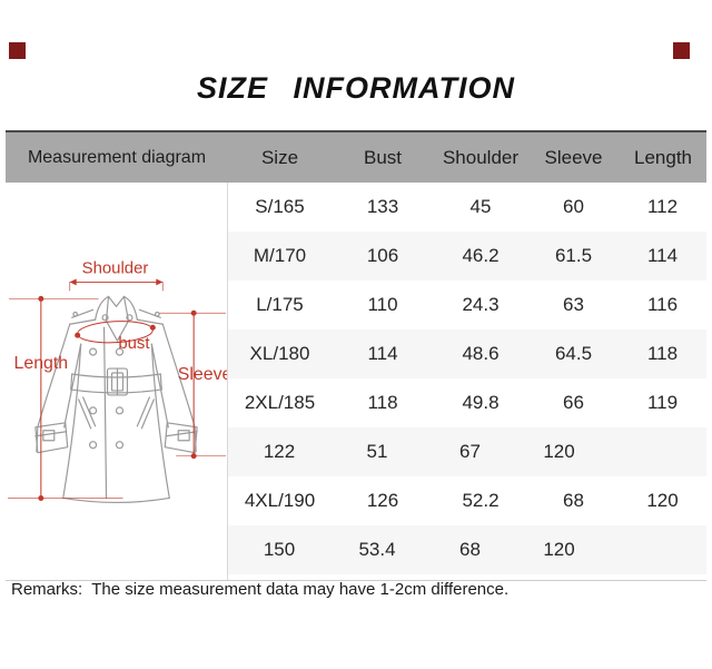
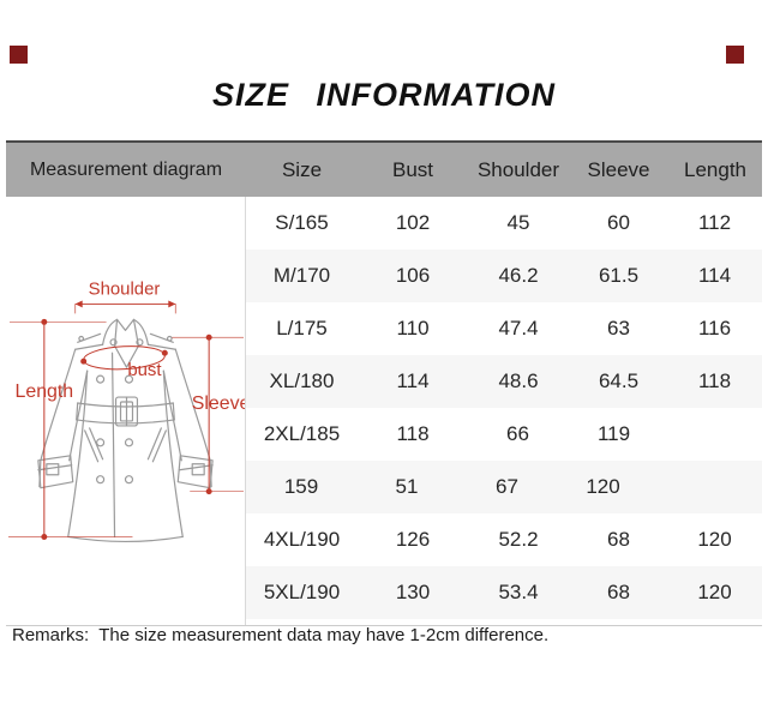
  SIZE INFORMATION
  Measurement diagram
  Size
  Bust
  Shoulder
  Sleeve
  Length
  Shoulder
  bust
  Length
  Sleeve
  S/165
- 133
+ 102
  45
  60
  112
  M/170
  106
  46.2
  61.5
  114
  L/175
  110
- 24.3
+ 47.4
  63
  116
  XL/180
  114
  48.6
  64.5
  118
  2XL/185
  118
- 49.8
  66
  119
- 122
+ 159
  51
  67
  120
  4XL/190
  126
  52.2
  68
  120
+ 5XL/190
- 150
+ 130
  53.4
  68
  120
  Remarks: The size measurement data may have 1-2cm difference.
